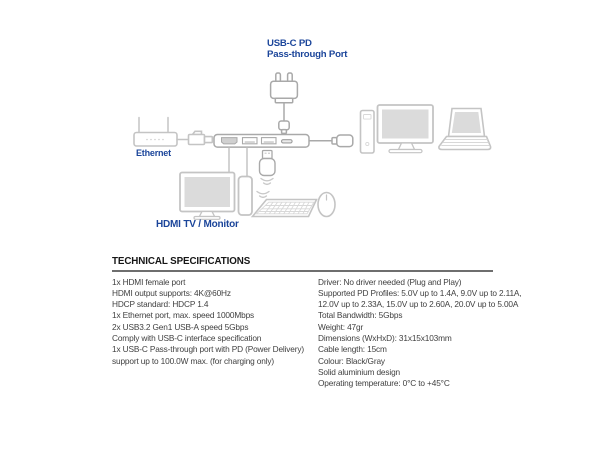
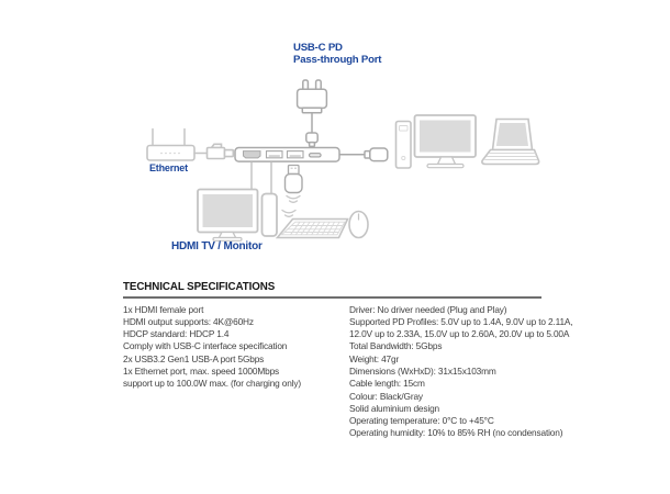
  USB-C PD
  Pass-through Port
  Ethernet
  HDMI TV / Monitor
  TECHNICAL SPECIFICATIONS
  1x HDMI female port
  HDMI output supports: 4K@60Hz
  HDCP standard: HDCP 1.4
- 1x Ethernet port, max. speed 1000Mbps
+ Comply with USB-C interface specification
- 2x USB3.2 Gen1 USB-A speed 5Gbps
+ 2x USB3.2 Gen1 USB-A port 5Gbps
- Comply with USB-C interface specification
+ 1x Ethernet port, max. speed 1000Mbps
- 1x USB-C Pass-through port with PD (Power Delivery)
  support up to 100.0W max. (for charging only)
  Driver: No driver needed (Plug and Play)
  Supported PD Profiles: 5.0V up to 1.4A, 9.0V up to 2.11A,
  12.0V up to 2.33A, 15.0V up to 2.60A, 20.0V up to 5.00A
  Total Bandwidth: 5Gbps
  Weight: 47gr
  Dimensions (WxHxD): 31x15x103mm
  Cable length: 15cm
  Colour: Black/Gray
  Solid aluminium design
  Operating temperature: 0°C to +45°C
+ Operating humidity: 10% to 85% RH (no condensation)
